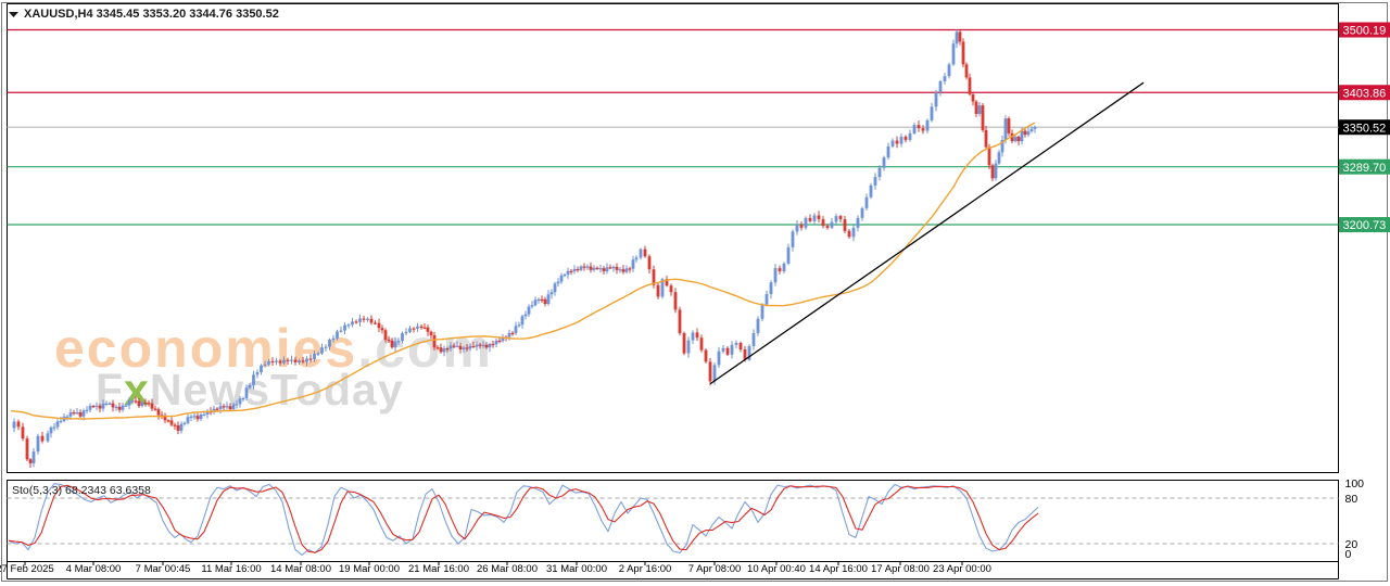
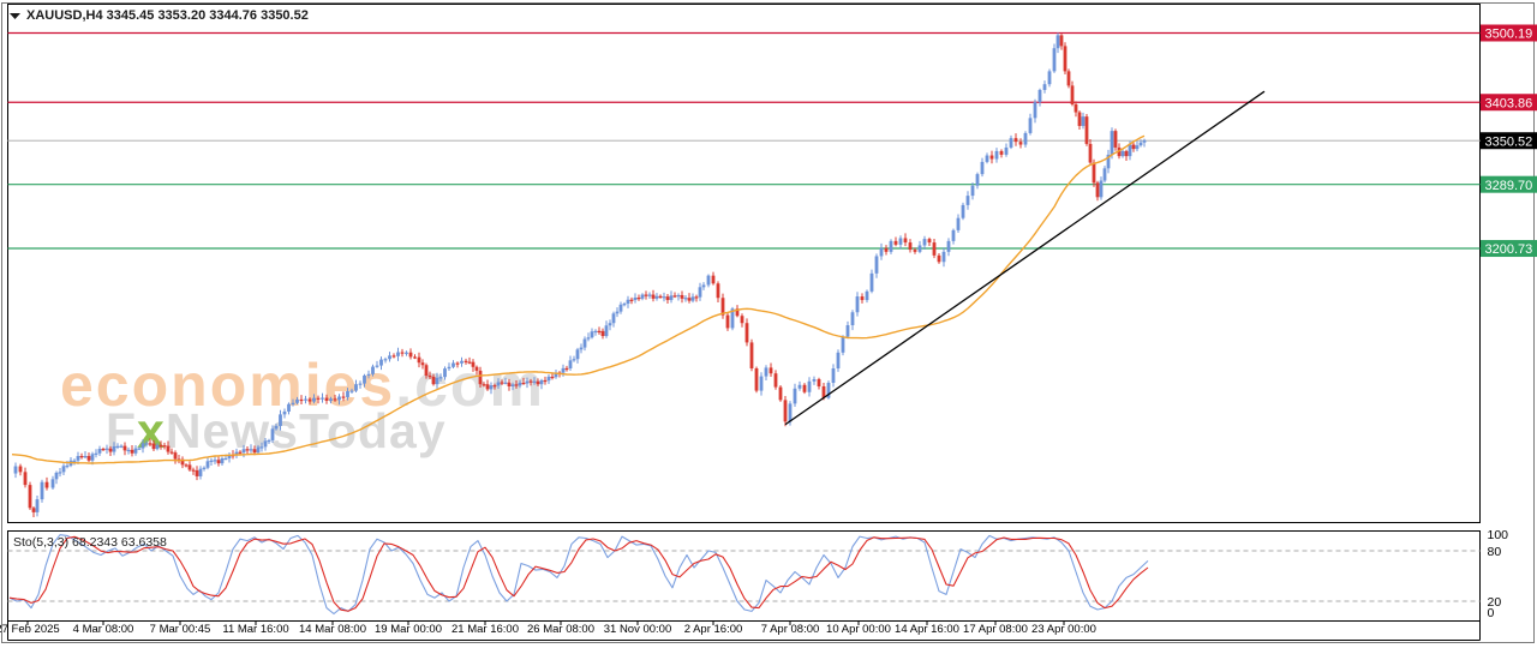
  economies.co
  FxNewsToday
  3500.19
  3403.86
  3289.70
  3200.73
  3350.52
  7 Feb 2025
  4 Mar 08:00
  7 Mar 00:45
  11 Mar 16:00
  14 Mar 08:00
  19 Mar 00:00
  21 Mar 16:00
  26 Mar 08:00
- 31 Mar 00:00
+ 31 Nov 00:00
  2 Apr 16:00
  7 Apr 08:00
- 10 Apr 00:40
+ 10 Apr 00:00
  14 Apr 16:00
  17 Apr 08:00
  23 Apr 00:00
  100
  80
  20
  0
  XAUUSD,H4 3345.45 3353.20 3344.76 3350.52
  Sto(5,3,3) 68.2343 63.6358
